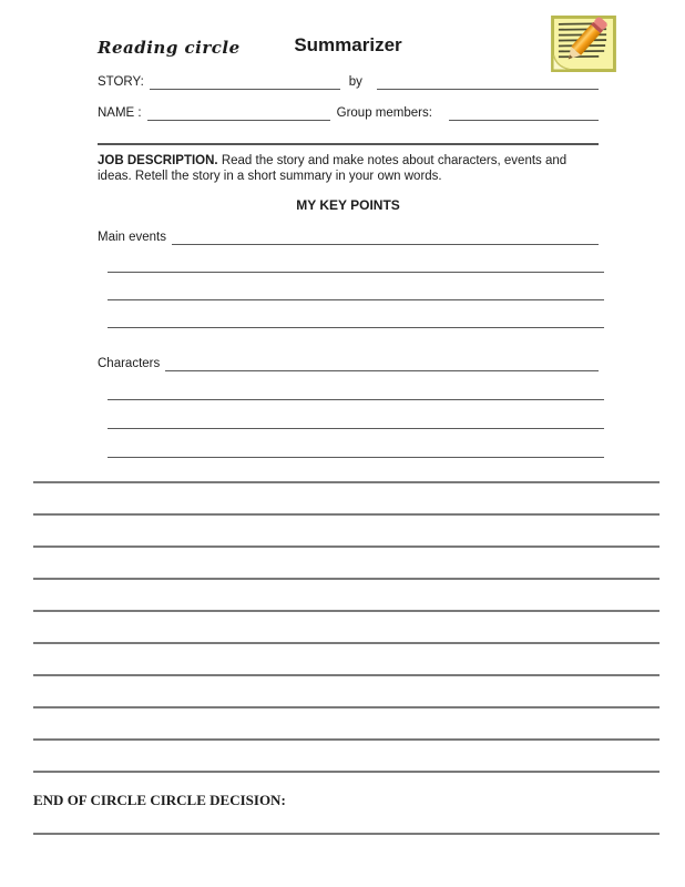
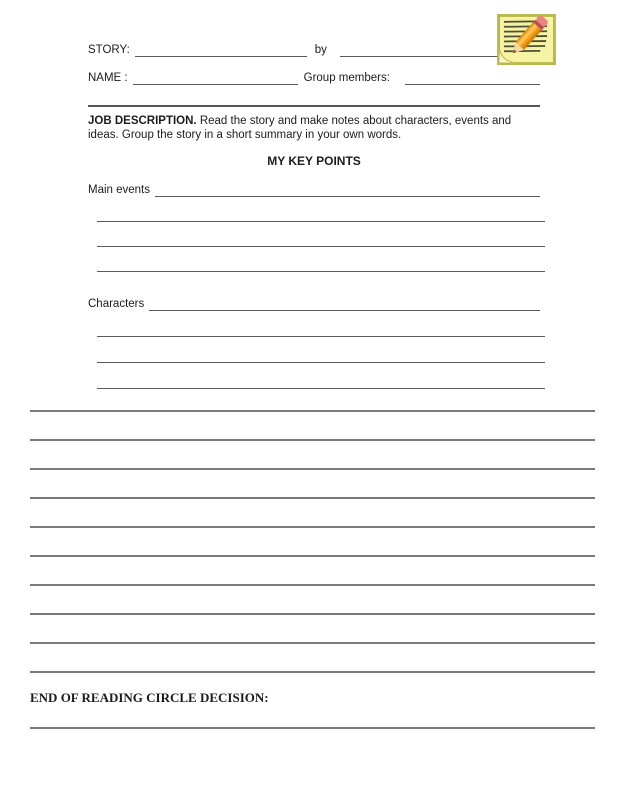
- Reading circle
- Summarizer
  STORY:
  by
  NAME :
  Group members:
- JOB DESCRIPTION. Read the story and make notes about characters, events and ideas. Retell the story in a short summary in your own words.
+ JOB DESCRIPTION. Read the story and make notes about characters, events and ideas. Group the story in a short summary in your own words.
  MY KEY POINTS
  Main events
  Characters
- END OF CIRCLE CIRCLE DECISION:
+ END OF READING CIRCLE DECISION:
